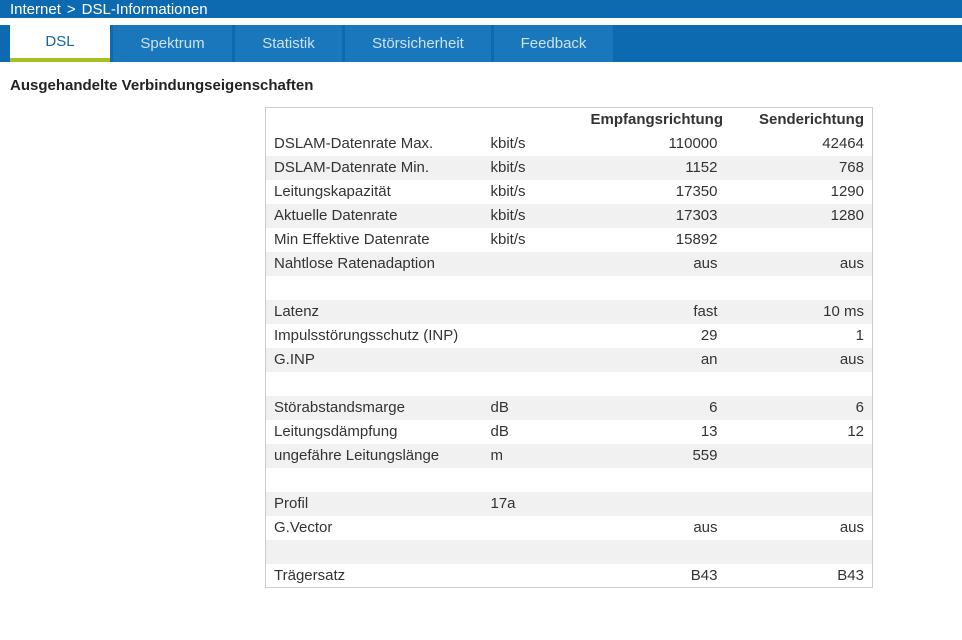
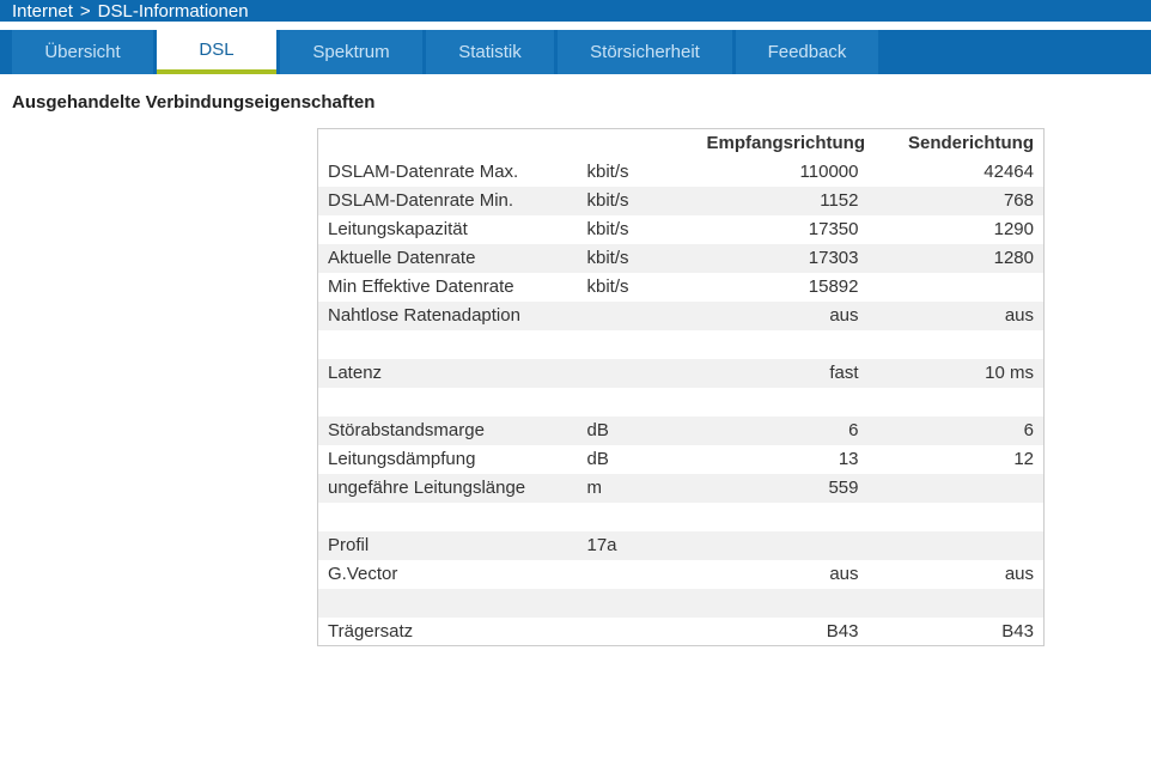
  Internet
  >
  DSL-Informationen
+ Übersicht
  DSL
  Spektrum
  Statistik
  Störsicherheit
  Feedback
  Ausgehandelte Verbindungseigenschaften
  		Empfangsrichtung	Senderichtung
  DSLAM-Datenrate Max.	kbit/s	110000	42464
  DSLAM-Datenrate Min.	kbit/s	1152	768
  Leitungskapazität	kbit/s	17350	1290
  Aktuelle Datenrate	kbit/s	17303	1280
  Min Effektive Datenrate	kbit/s	15892
  Nahtlose Ratenadaption		aus	aus
  Latenz		fast	10 ms
- Impulsstörungsschutz (INP)		29	1
- G.INP		an	aus
  Störabstandsmarge	dB	6	6
  Leitungsdämpfung	dB	13	12
  ungefähre Leitungslänge	m	559
  Profil	17a
  G.Vector		aus	aus
  Trägersatz		B43	B43
